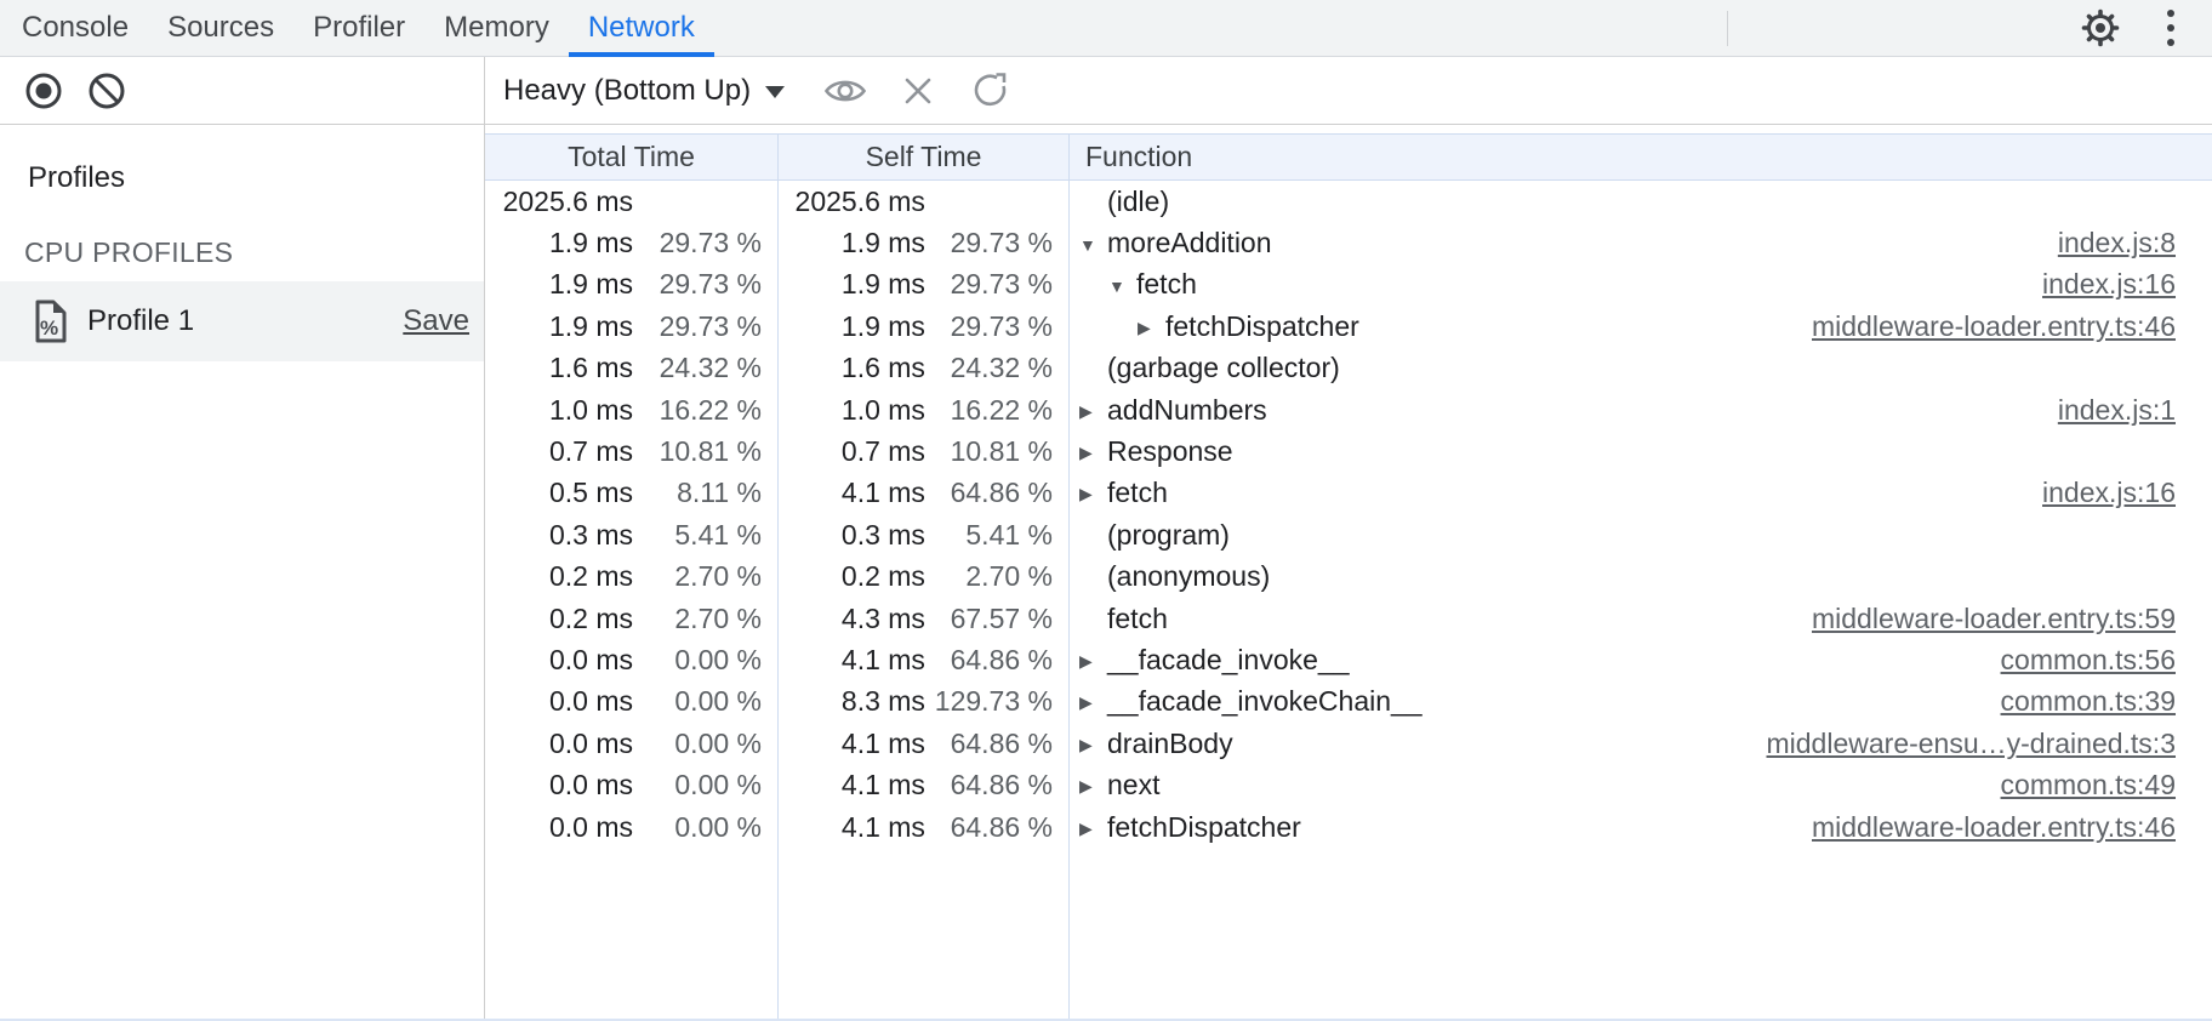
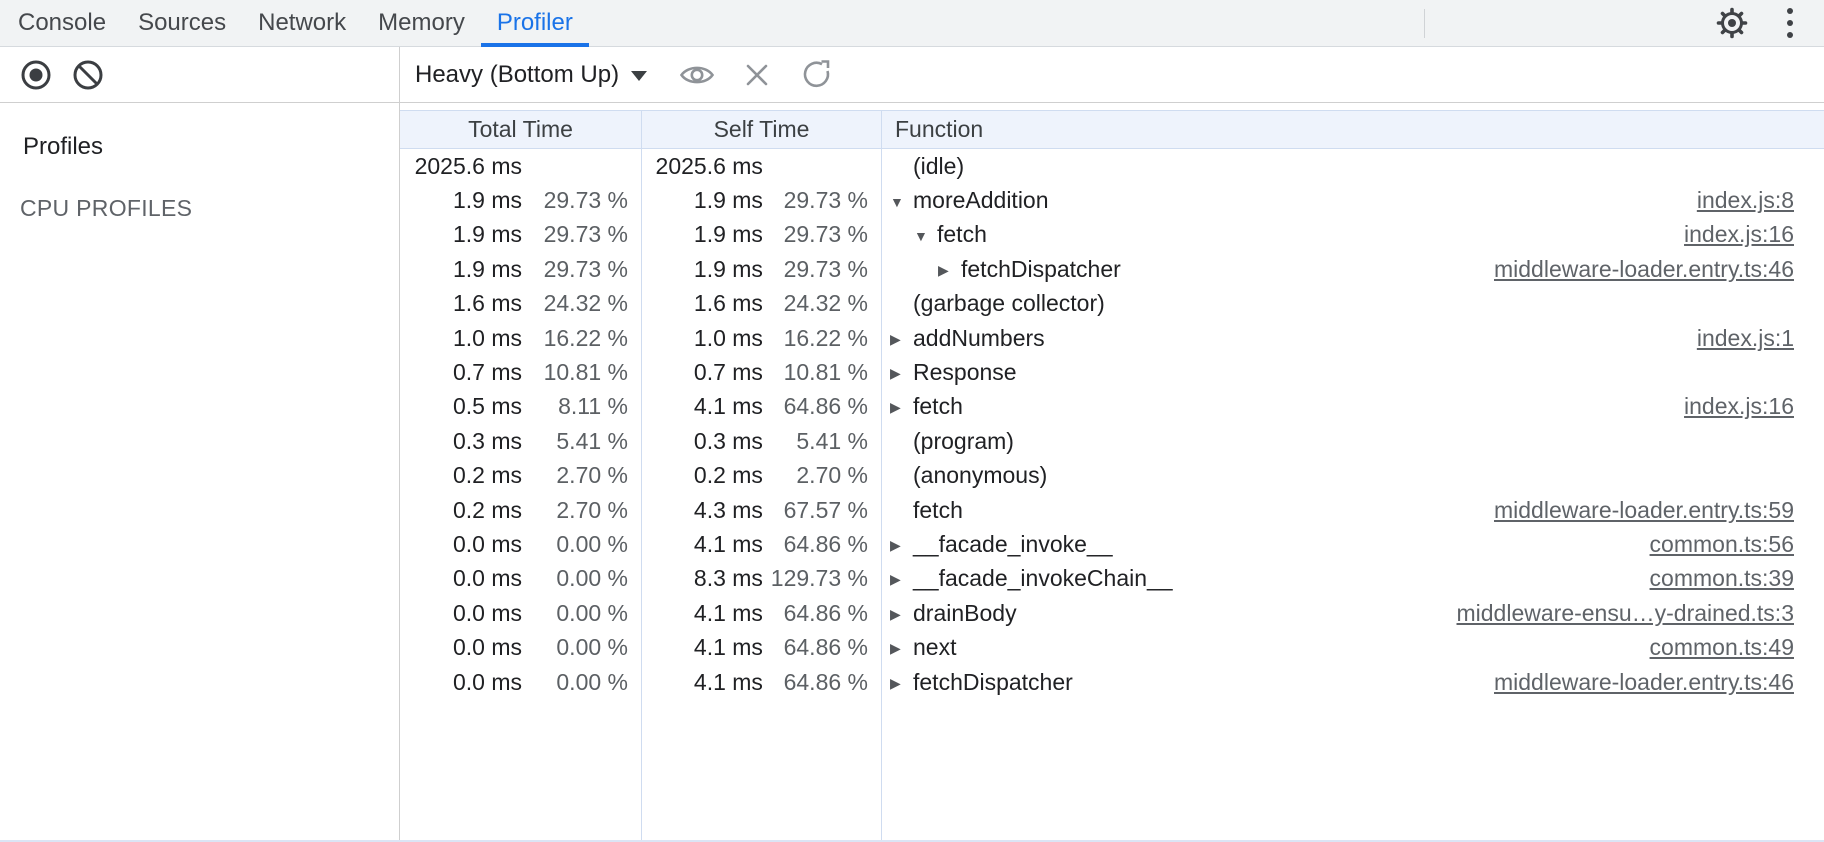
  Console
  Sources
- Profiler
+ Network
  Memory
- Network
+ Profiler
  Heavy (Bottom Up)
  Profiles
  CPU PROFILES
- %
- Profile 1
- Save
  Total Time
  2025.6 ms
  1.9 ms
  29.73 %
  1.9 ms
  29.73 %
  1.9 ms
  29.73 %
  1.6 ms
  24.32 %
  1.0 ms
  16.22 %
  0.7 ms
  10.81 %
  0.5 ms
  8.11 %
  0.3 ms
  5.41 %
  0.2 ms
  2.70 %
  0.2 ms
  2.70 %
  0.0 ms
  0.00 %
  0.0 ms
  0.00 %
  0.0 ms
  0.00 %
  0.0 ms
  0.00 %
  0.0 ms
  0.00 %
  Self Time
  2025.6 ms
  1.9 ms
  29.73 %
  1.9 ms
  29.73 %
  1.9 ms
  29.73 %
  1.6 ms
  24.32 %
  1.0 ms
  16.22 %
  0.7 ms
  10.81 %
  4.1 ms
  64.86 %
  0.3 ms
  5.41 %
  0.2 ms
  2.70 %
  4.3 ms
  67.57 %
  4.1 ms
  64.86 %
  8.3 ms
  129.73 %
  4.1 ms
  64.86 %
  4.1 ms
  64.86 %
  4.1 ms
  64.86 %
  Function
  (idle)
  ▼
  moreAddition
  index.js:8
  ▼
  fetch
  index.js:16
  ▶
  fetchDispatcher
  middleware-loader.entry.ts:46
  (garbage collector)
  ▶
  addNumbers
  index.js:1
  ▶
  Response
  ▶
  fetch
  index.js:16
  (program)
  (anonymous)
  fetch
  middleware-loader.entry.ts:59
  ▶
  __facade_invoke__
  common.ts:56
  ▶
  __facade_invokeChain__
  common.ts:39
  ▶
  drainBody
  middleware-ensu…y-drained.ts:3
  ▶
  next
  common.ts:49
  ▶
  fetchDispatcher
  middleware-loader.entry.ts:46
